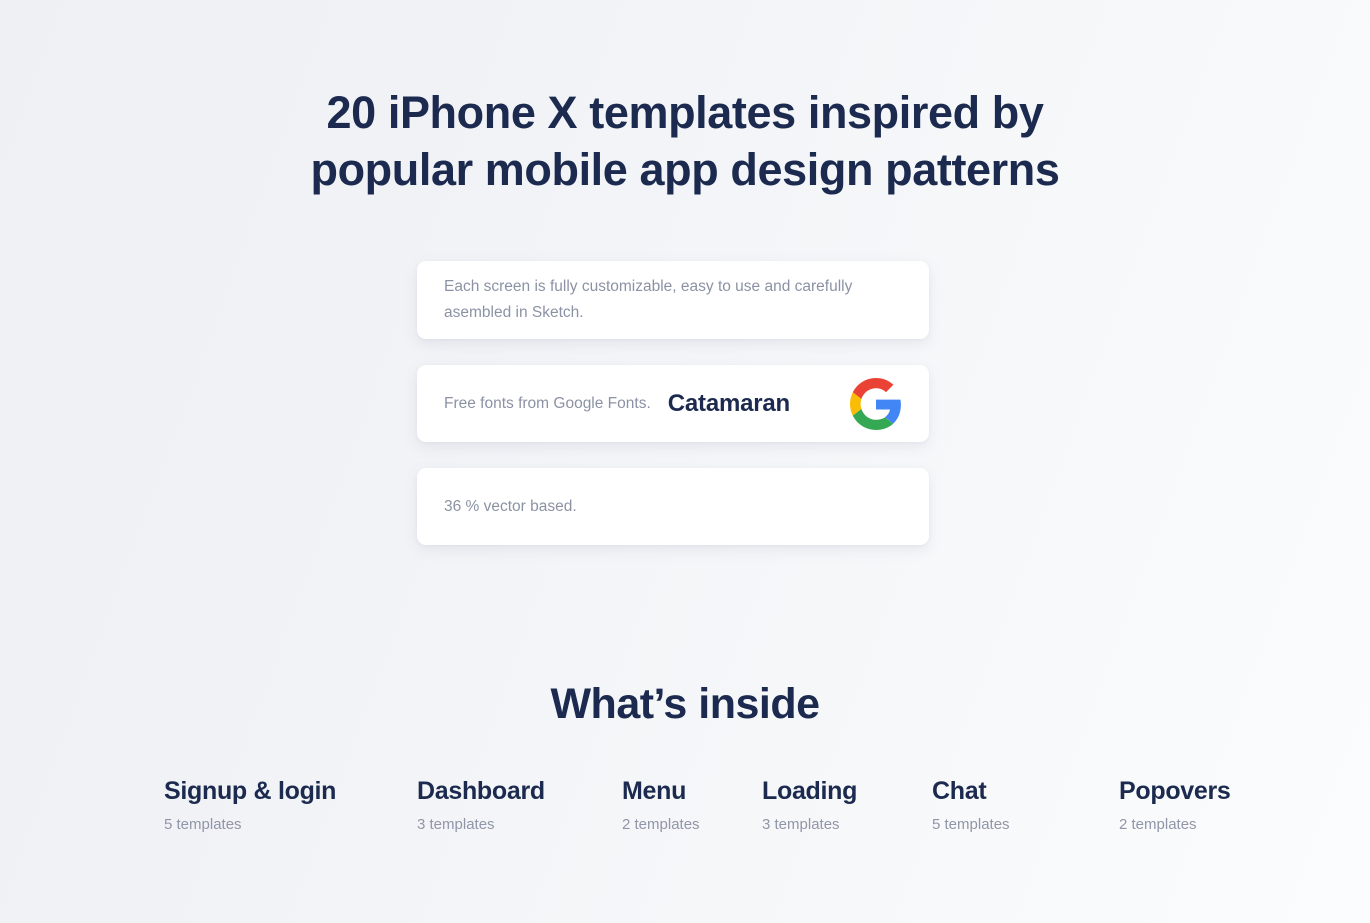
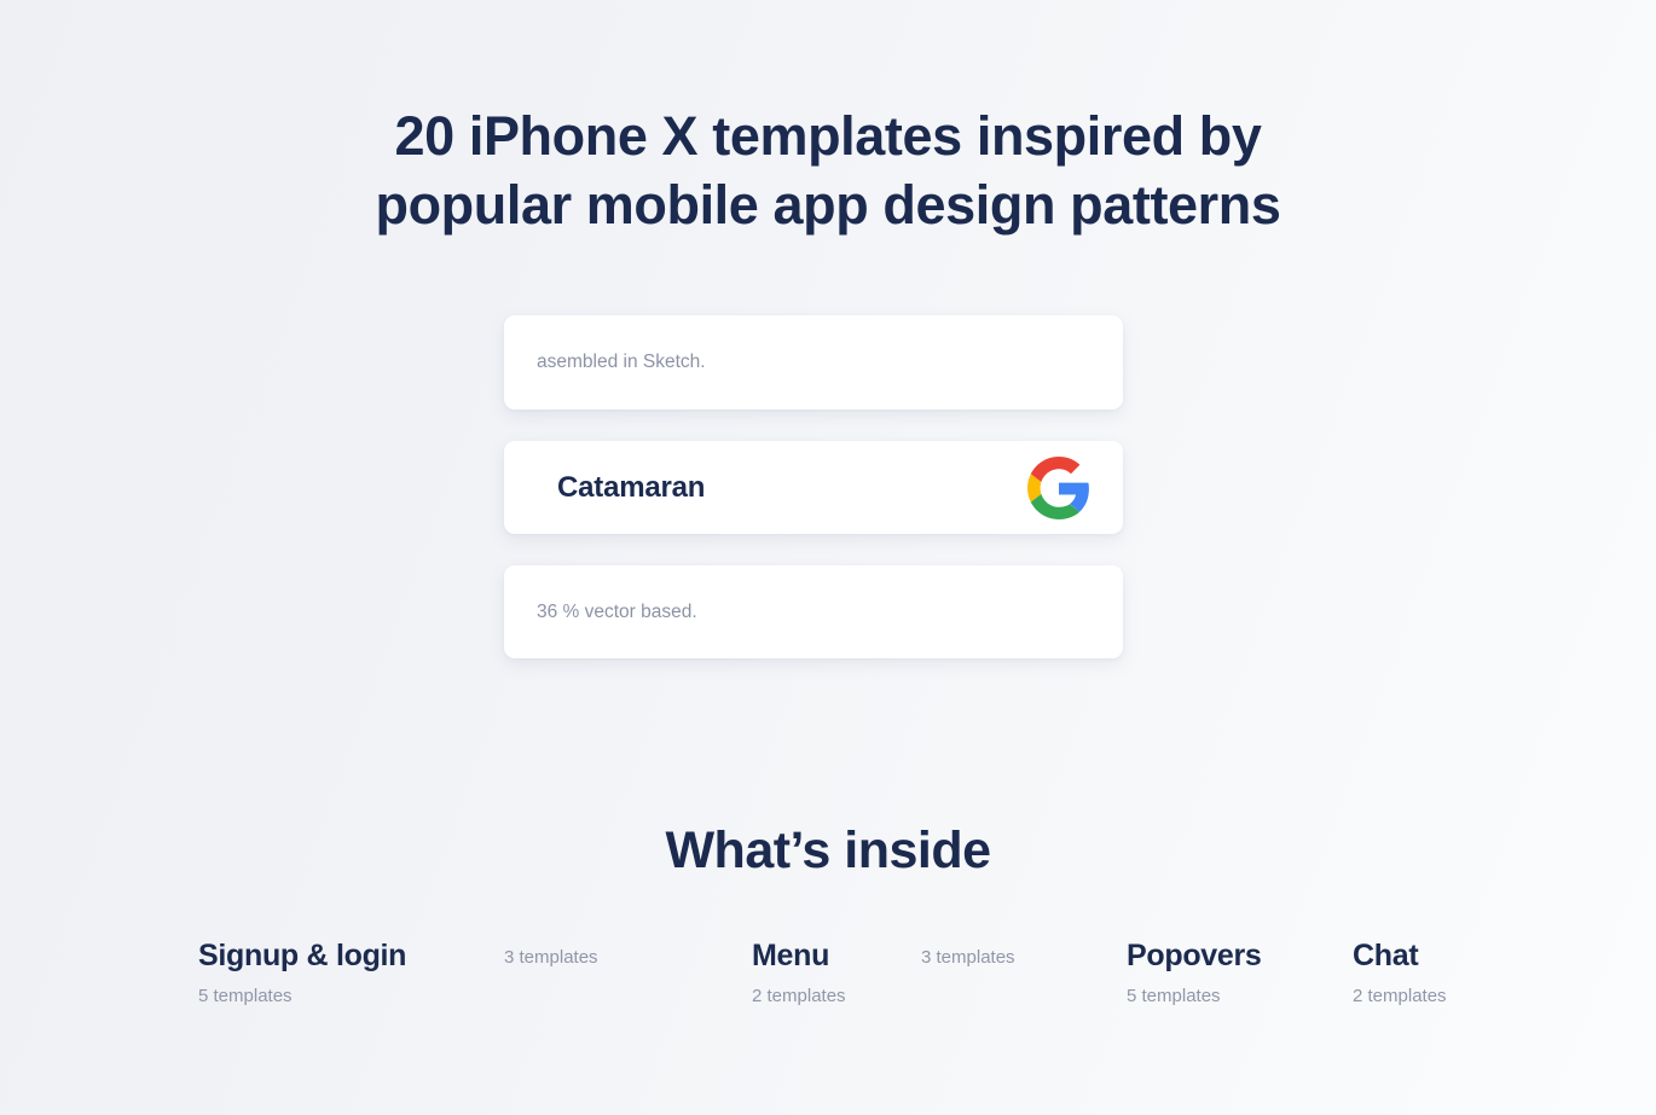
  20 iPhone X templates inspired by
  popular mobile app design patterns
- Each screen is fully customizable, easy to use and carefully
  asembled in Sketch.
- Free fonts from Google Fonts.
  Catamaran
  36 % vector based.
  What’s inside
  Signup & login
  5 templates
- Dashboard
  3 templates
  Menu
  2 templates
- Loading
  3 templates
- Chat
+ Popovers
  5 templates
- Popovers
+ Chat
  2 templates
